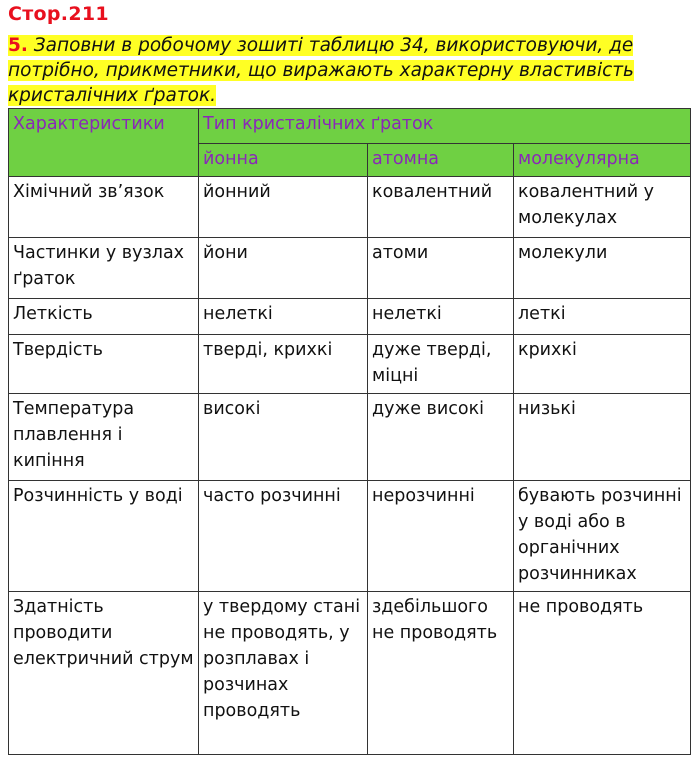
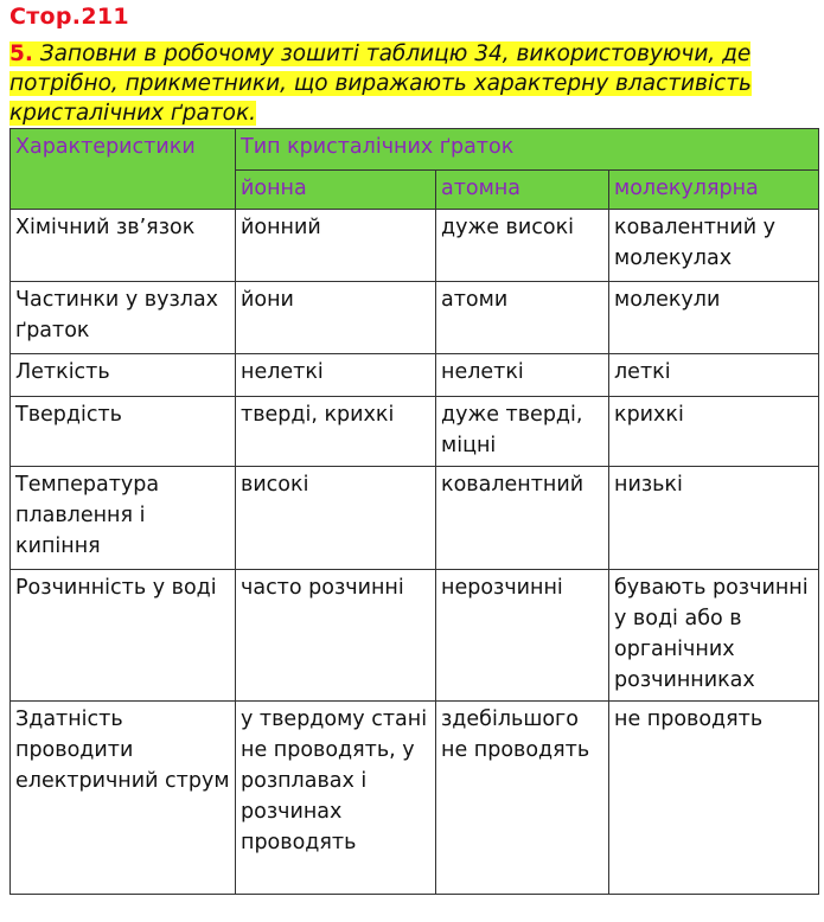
  Стор.211
  5. Заповни в робочому зошиті таблицю 34, використовуючи, де
  потрібно, прикметники, що виражають характерну властивість
  кристалічних ґраток.
  Характеристики	Тип кристалічних ґраток
  йонна	атомна	молекулярна
- Хімічний зв’язок	йонний	ковалентний	ковалентний у молекулах
+ Хімічний зв’язок	йонний	дуже високі	ковалентний у молекулах
  Частинки у вузлах ґраток	йони	атоми	молекули
  Леткість	нелеткі	нелеткі	леткі
  Твердість	тверді, крихкі	дуже тверді, міцні	крихкі
- Температура плавлення і кипіння	високі	дуже високі	низькі
+ Температура плавлення і кипіння	високі	ковалентний	низькі
  Розчинність у воді	часто розчинні	нерозчинні	бувають розчинні у воді або в органічних розчинниках
  Здатність проводити електричний струм	у твердому стані не проводять, у розплавах і розчинах проводять	здебільшого не проводять	не проводять
